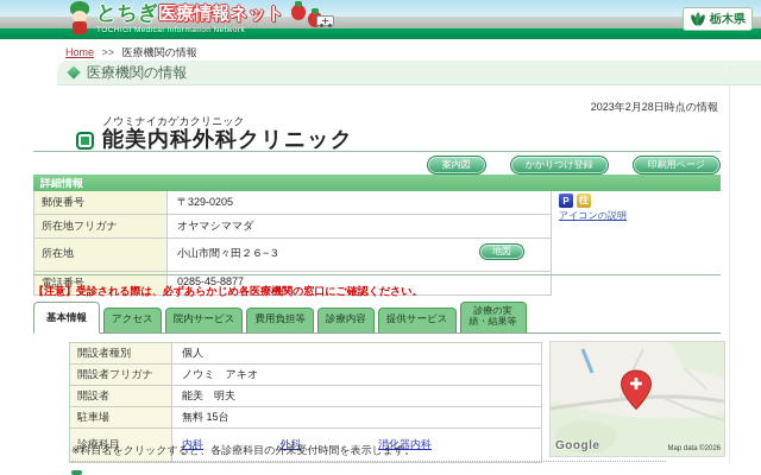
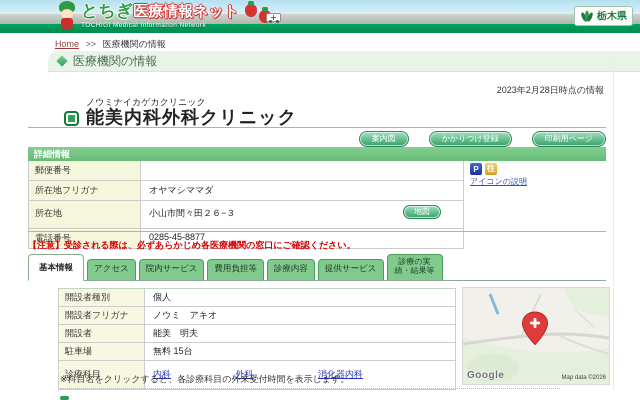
  とちぎ医療情報ネット
  栃木県
  Home >> 医療機関の情報
  医療機関の情報
  2023年2月28日時点の情報
  ノウミナイカゲカクリニック
  能美内科外科クリニック
  案内図
  かかりつけ登録
  印刷用ページ
  詳細情報
  郵便番号
- 〒329-0205
  所在地フリガナ
  オヤマシママダ
  所在地
  小山市間々田２６−３
  地図
  電話番号
  0285-45-8877
  P
  往
  アイコンの説明
  【注意】受診される際は、必ずあらかじめ各医療機関の窓口にご確認ください。
  基本情報
  アクセス
  院内サービス
  費用負担等
  診療内容
  提供サービス
  診療の実績・結果等
  開設者種別
  個人
  開設者フリガナ
  ノウミ アキオ
  開設者
  能美 明夫
  駐車場
  無料 15台
  診療科目
  内科 外科 消化器内科
  Google
  ※科目名をクリックすると、各診療科目の外来受付時間を表示します。
